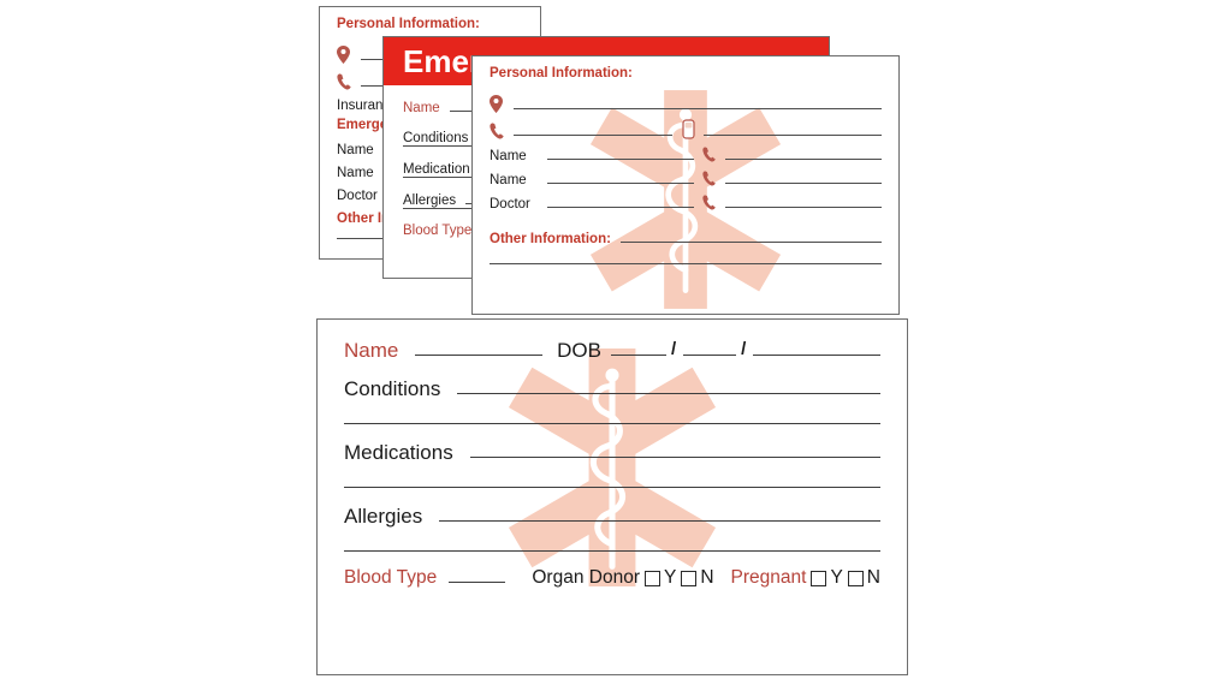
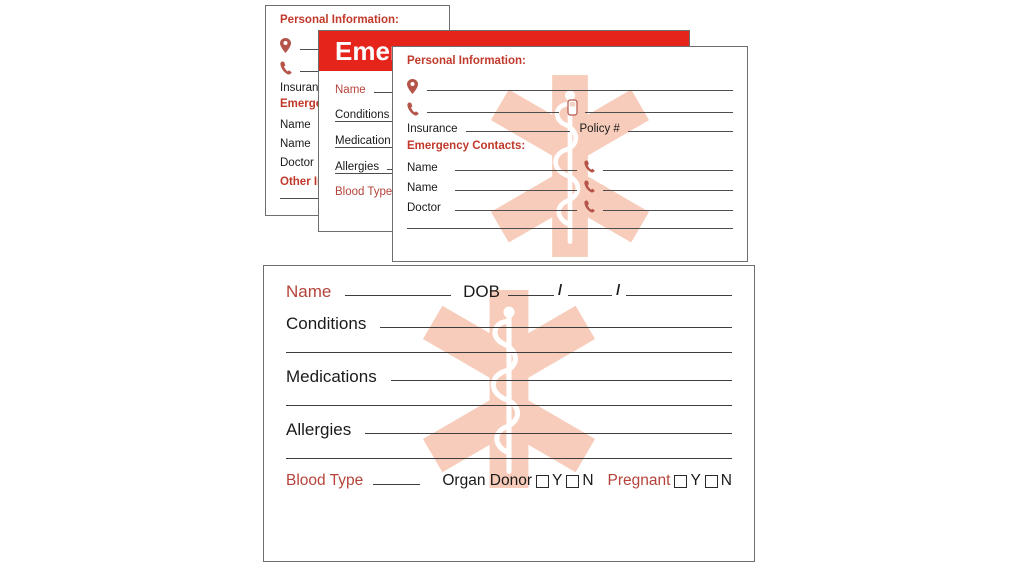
  Personal Information:
  Insuran
  Name
  Name
  Doctor
  Eme
  Name
  Conditions
  Medication
  Allergies
  Blood Type
  Personal Information:
+ Insurance
+ Policy #
+ Emergency Contacts:
  Name
  Name
  Doctor
- Other Information:
  Name
  DOB
  /
  /
  Conditions
  Medications
  Allergies
  Blood Type
  Organ Donor
  Y
  N
  Pregnant
  Y
  N
